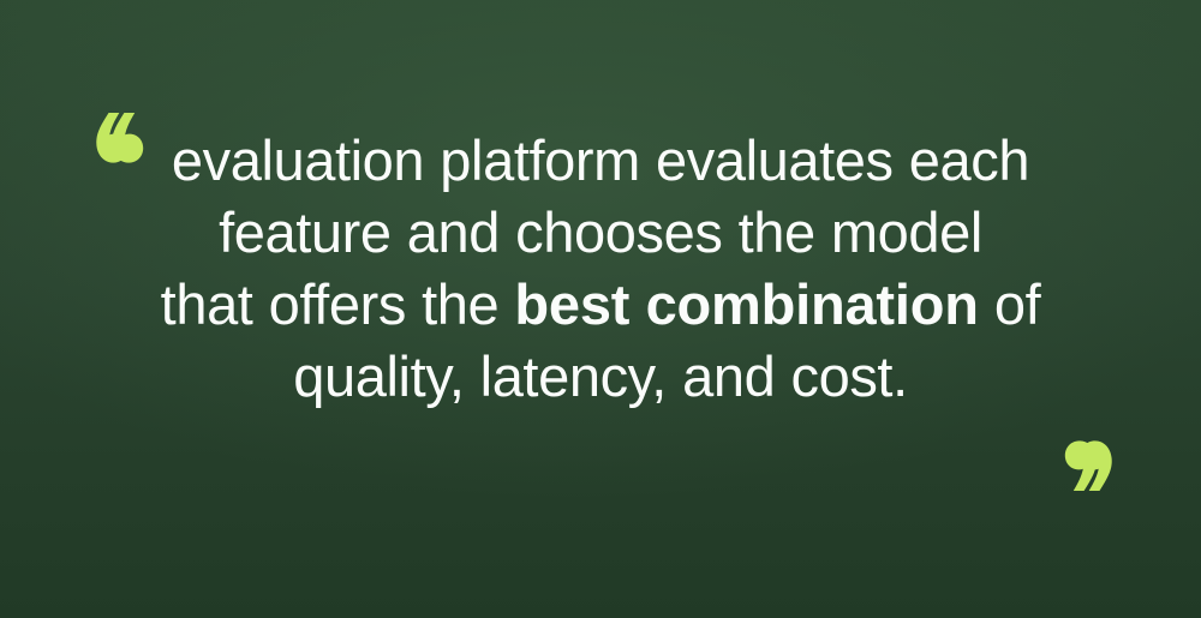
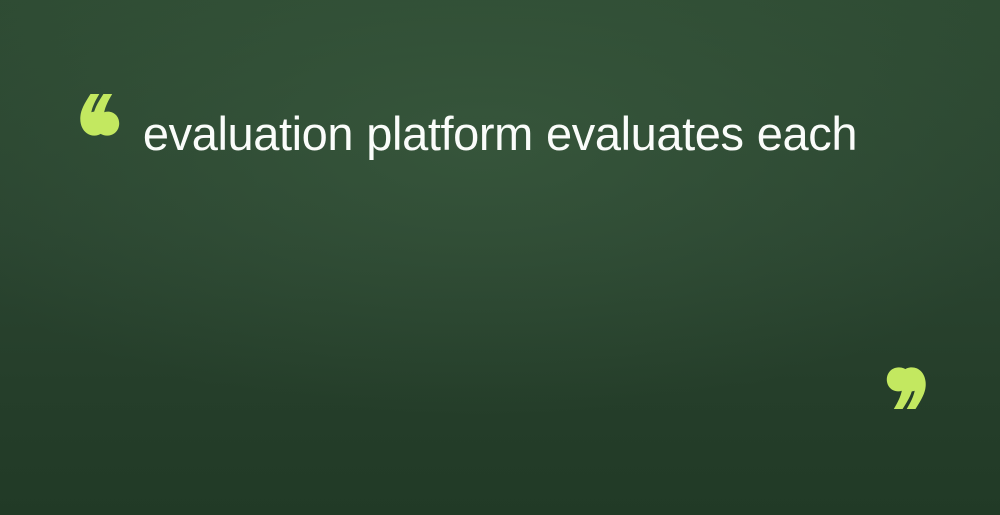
  evaluation platform evaluates each
- feature and chooses the model
- that offers the best combination of
- quality, latency, and cost.
